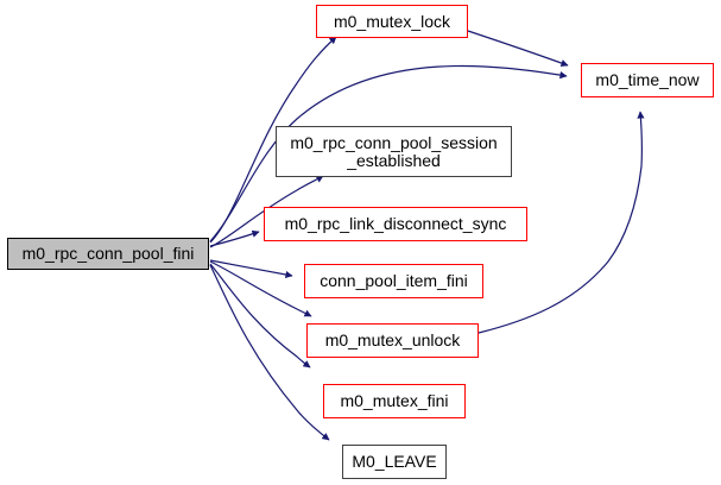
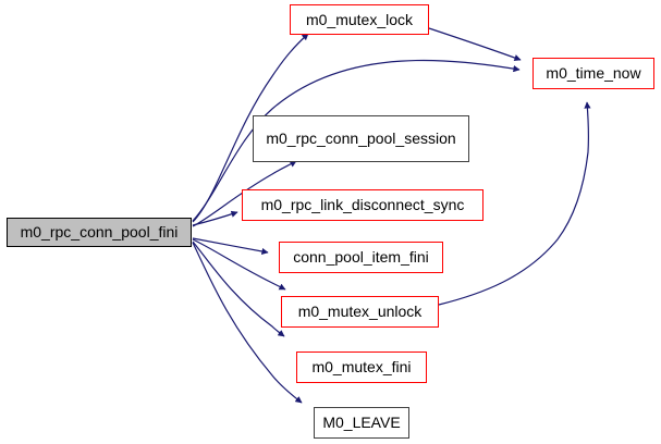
  m0_rpc_conn_pool_fini
  m0_mutex_lock
  m0_time_now
  m0_rpc_conn_pool_session
- _established
  m0_rpc_link_disconnect_sync
  conn_pool_item_fini
  m0_mutex_unlock
  m0_mutex_fini
  M0_LEAVE
